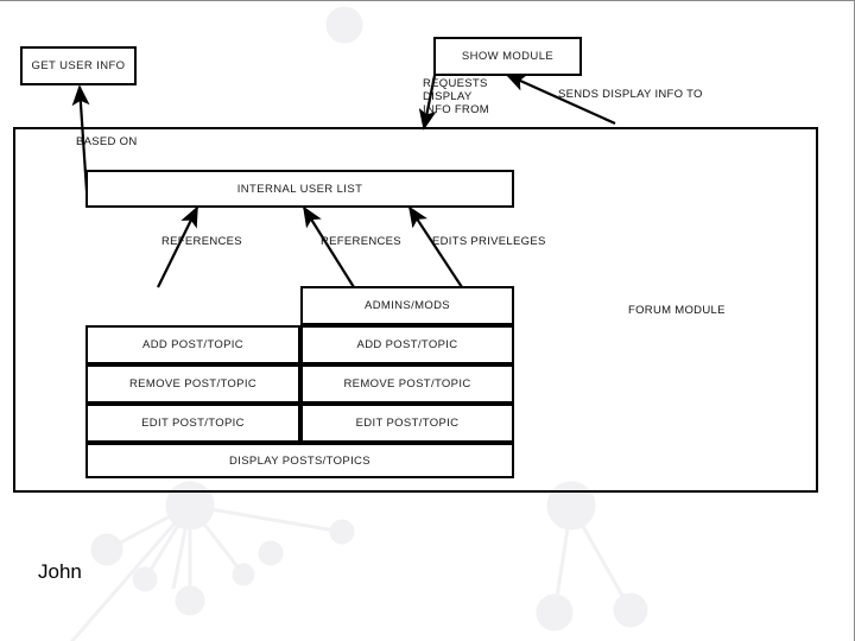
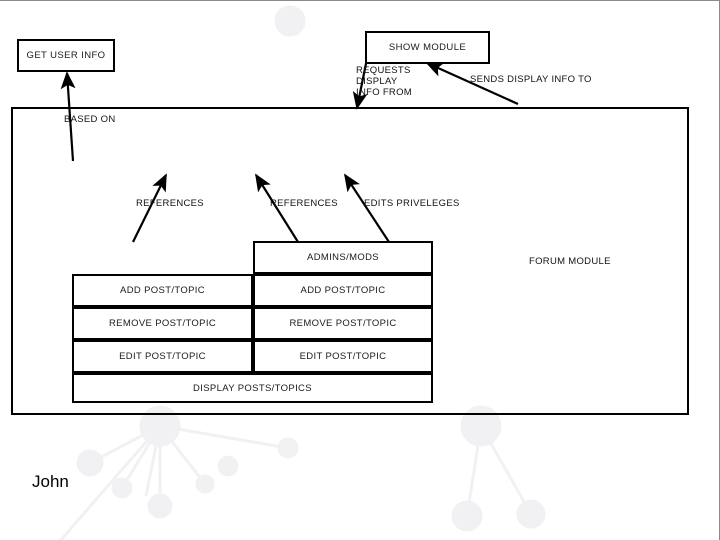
  GET USER INFO
  SHOW MODULE
- INTERNAL USER LIST
  FORUM MODULE
  BASED ON
  REQUESTS
  DISPLAY
  INFO FROM
  SENDS DISPLAY INFO TO
  REFERENCES
  REFERENCES
  EDITS PRIVELEGES
  ADD POST/TOPIC
  REMOVE POST/TOPIC
  EDIT POST/TOPIC
  ADMINS/MODS
  ADD POST/TOPIC
  REMOVE POST/TOPIC
  EDIT POST/TOPIC
  DISPLAY POSTS/TOPICS
  John
